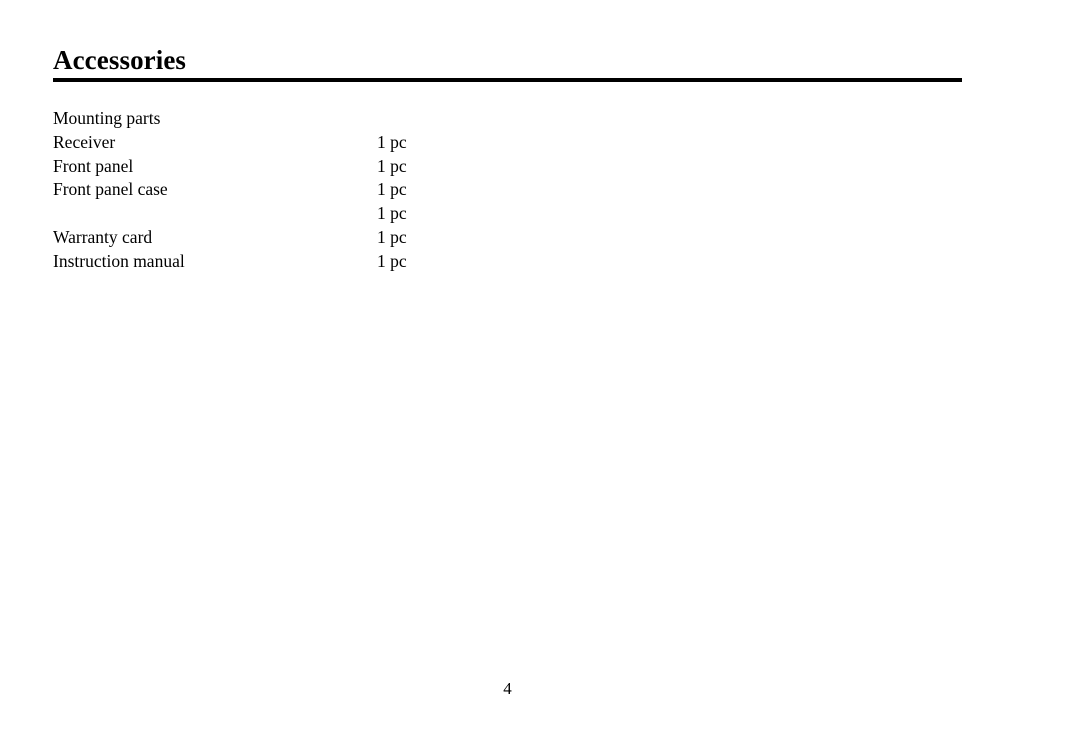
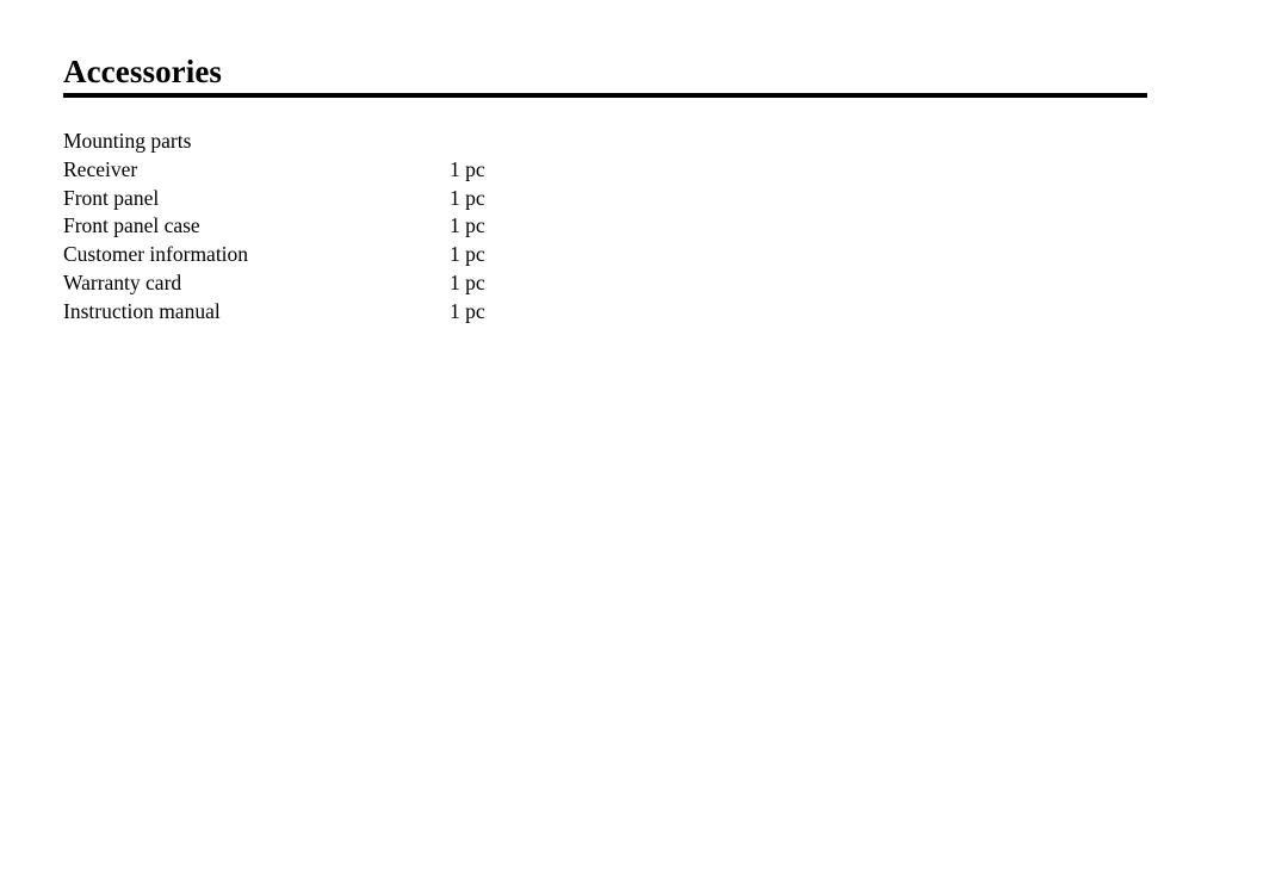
  Accessories
  Mounting parts
  Receiver
  1 pc
  Front panel
  1 pc
  Front panel case
  1 pc
+ Customer information
  1 pc
  Warranty card
  1 pc
  Instruction manual
  1 pc
- 4
